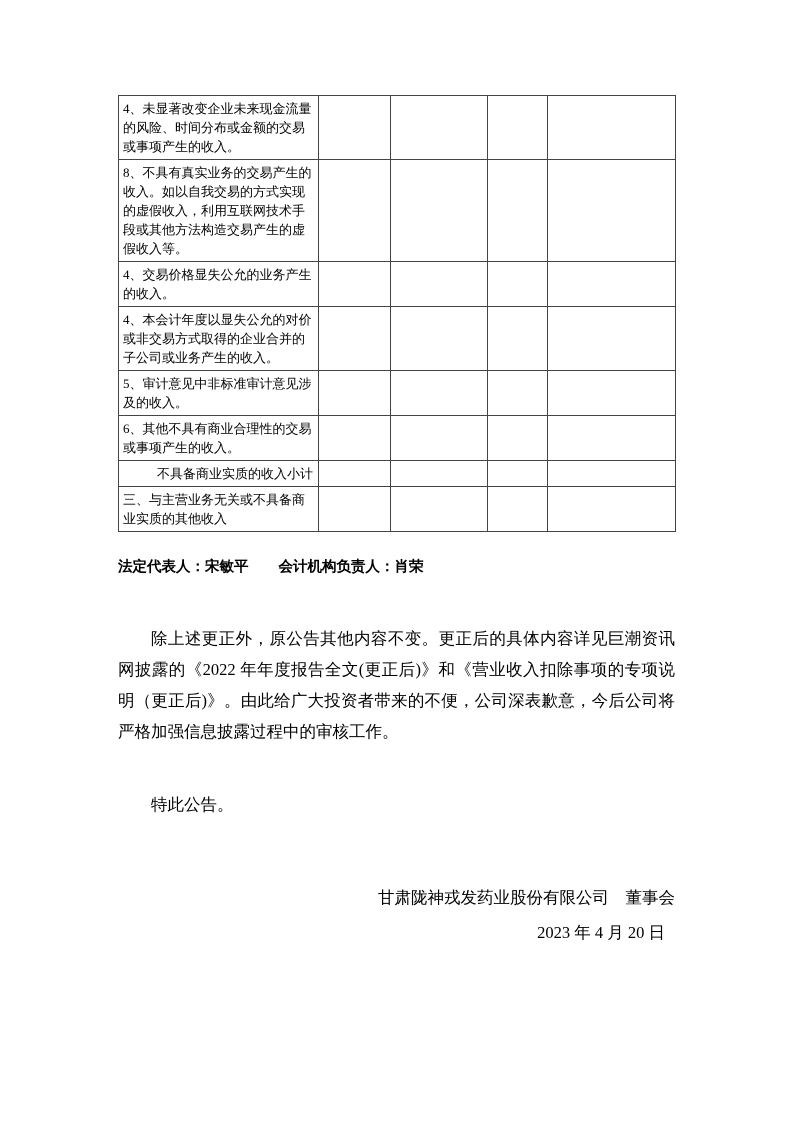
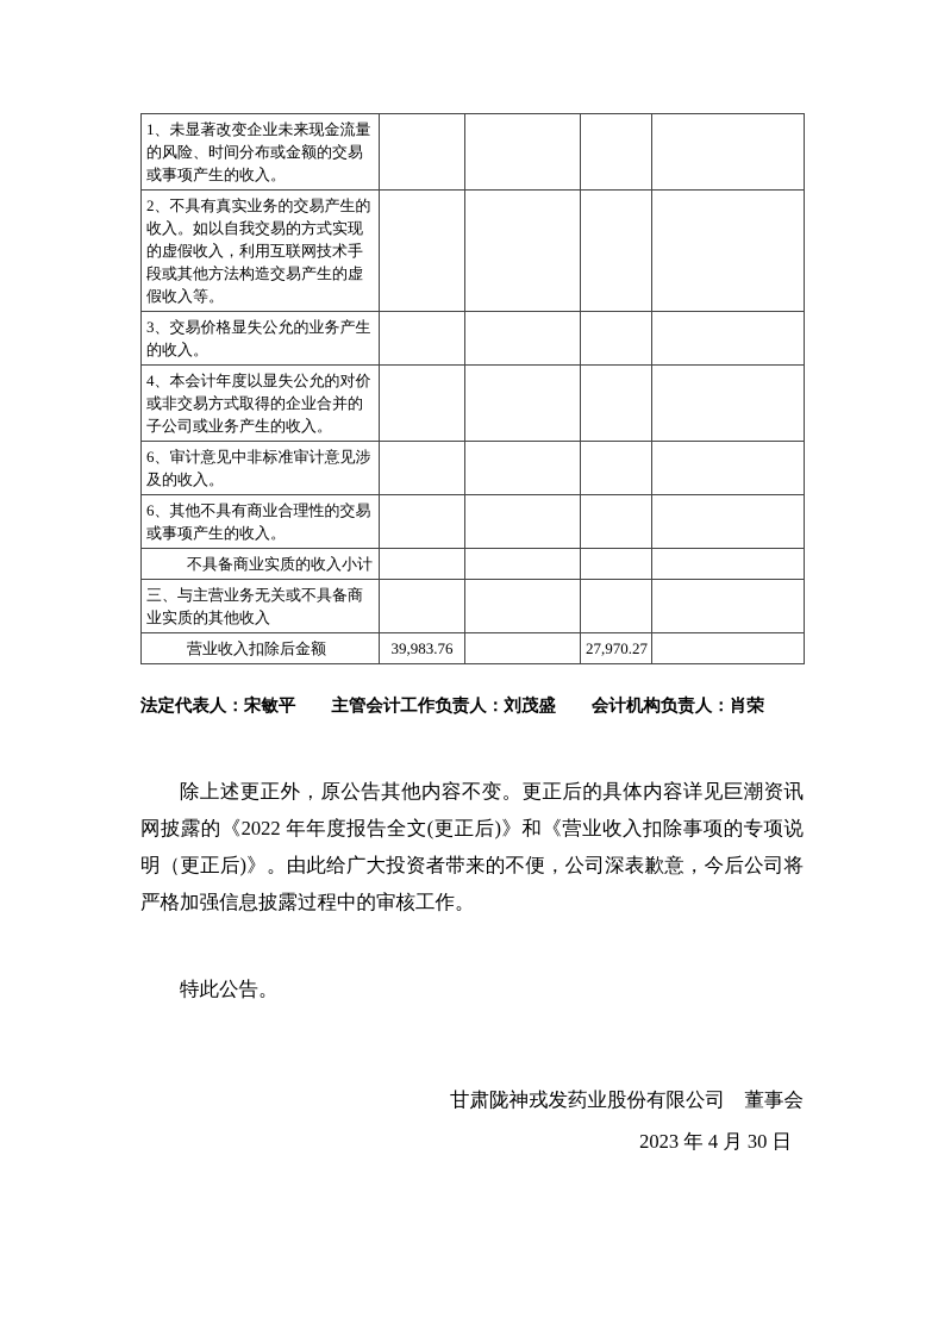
- 4、未显著改变企业未来现金流量的风险、时间分布或金额的交易或事项产生的收入。
+ 1、未显著改变企业未来现金流量的风险、时间分布或金额的交易或事项产生的收入。
- 8、不具有真实业务的交易产生的收入。如以自我交易的方式实现的虚假收入，利用互联网技术手段或其他方法构造交易产生的虚假收入等。
+ 2、不具有真实业务的交易产生的收入。如以自我交易的方式实现的虚假收入，利用互联网技术手段或其他方法构造交易产生的虚假收入等。
- 4、交易价格显失公允的业务产生的收入。
+ 3、交易价格显失公允的业务产生的收入。
  4、本会计年度以显失公允的对价或非交易方式取得的企业合并的子公司或业务产生的收入。
- 5、审计意见中非标准审计意见涉及的收入。
+ 6、审计意见中非标准审计意见涉及的收入。
  6、其他不具有商业合理性的交易或事项产生的收入。
  不具备商业实质的收入小计
  三、与主营业务无关或不具备商业实质的其他收入
+ 营业收入扣除后金额	39,983.76		27,970.27
  法定代表人：宋敏平
+ 主管会计工作负责人：刘茂盛
  会计机构负责人：肖荣
  除上述更正外，原公告其他内容不变。更正后的具体内容详见巨潮资讯网披露的《2022 年年度报告全文(更正后)》和《营业收入扣除事项的专项说明（更正后)》。由此给广大投资者带来的不便，公司深表歉意，今后公司将严格加强信息披露过程中的审核工作。
  特此公告。
  甘肃陇神戎发药业股份有限公司 董事会
- 2023 年 4 月 20 日
+ 2023 年 4 月 30 日
